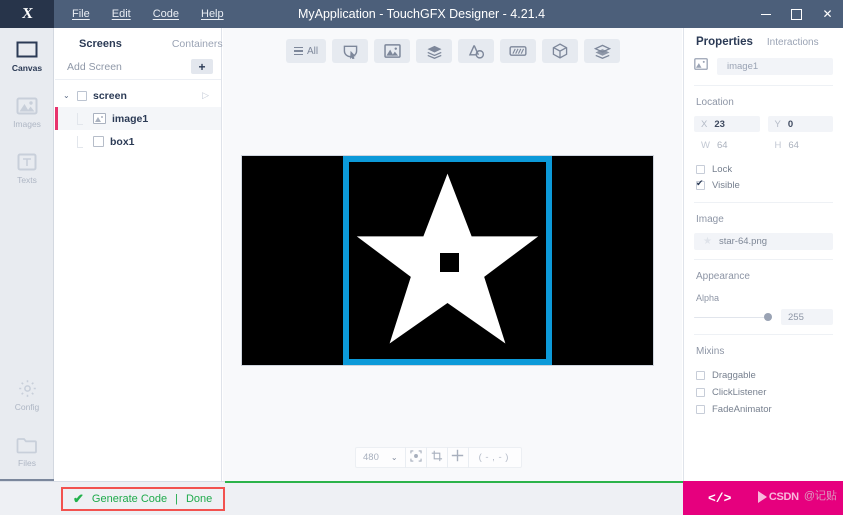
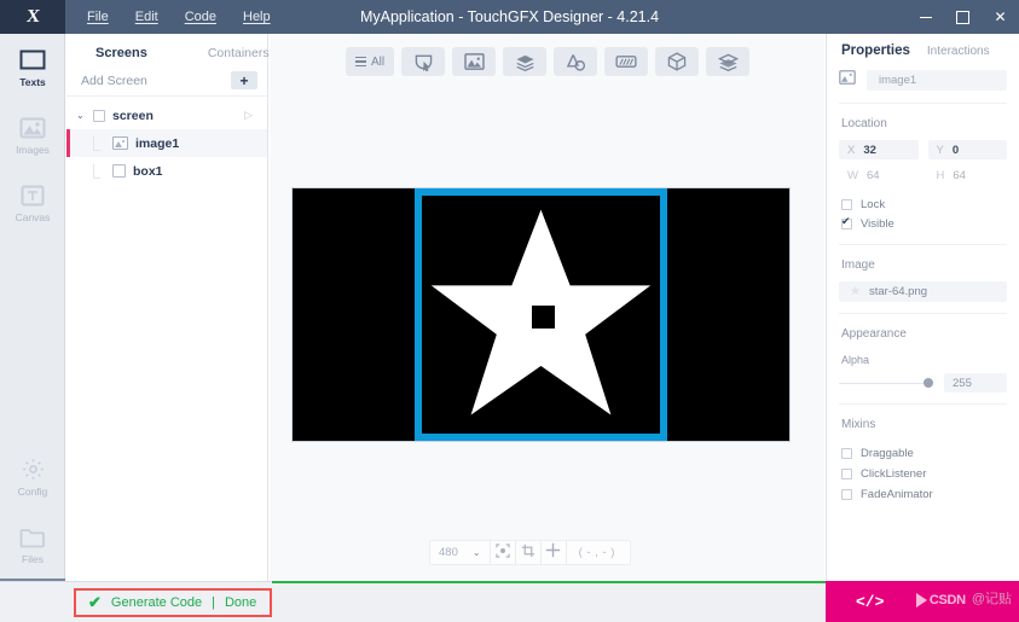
  File
  Edit
  Code
  Help
  MyApplication - TouchGFX Designer - 4.21.4
  ✕
- Canvas
+ Texts
  Images
- Texts
+ Canvas
  Config
  Files
  Screens
  Containers
  Add Screen
  +
  ⌄
  screen
  ▷
  image1
  box1
  All
  480
  ⌄
  ( - , - )
  Properties
  Interactions
  image1
  Location
  X
- 23
+ 32
  Y
  0
  W
  64
  H
  64
  Lock
  Visible
  Image
  star-64.png
  Appearance
  Alpha
  255
  Mixins
  Draggable
  ClickListener
  FadeAnimator
  ✔
  Generate Code
  |
  Done
  </>
  CSDN
  @记贴
